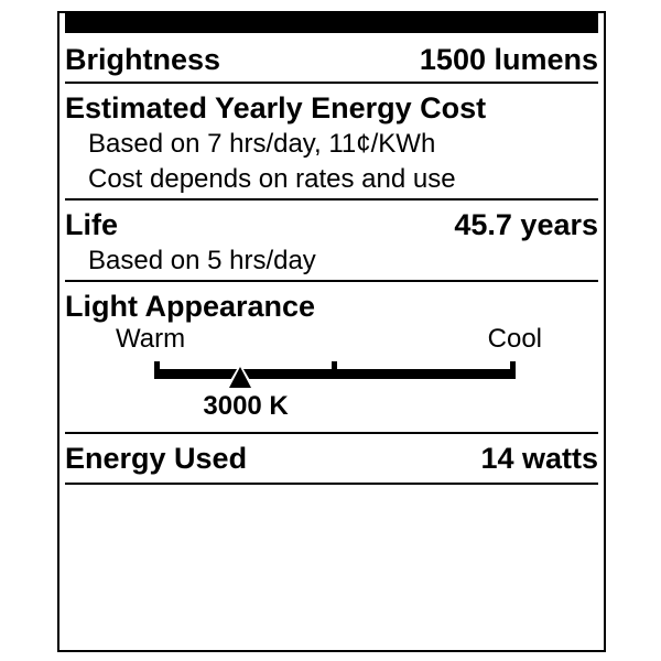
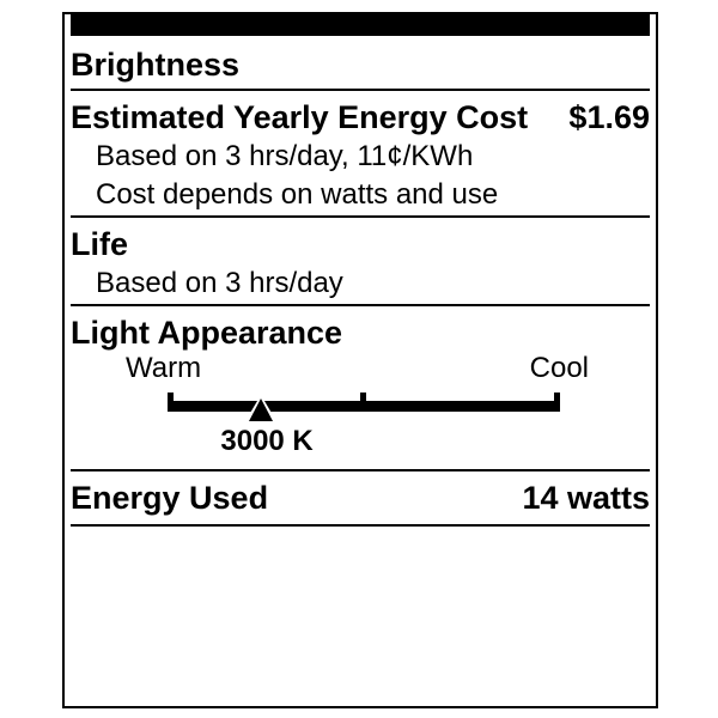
  Brightness
- 1500 lumens
  Estimated Yearly Energy Cost
+ $1.69
- Based on 7 hrs/day, 11¢/KWh
+ Based on 3 hrs/day, 11¢/KWh
- Cost depends on rates and use
+ Cost depends on watts and use
  Life
- 45.7 years
- Based on 5 hrs/day
+ Based on 3 hrs/day
  Light Appearance
  Warm
  Cool
  3000 K
  Energy Used
  14 watts
